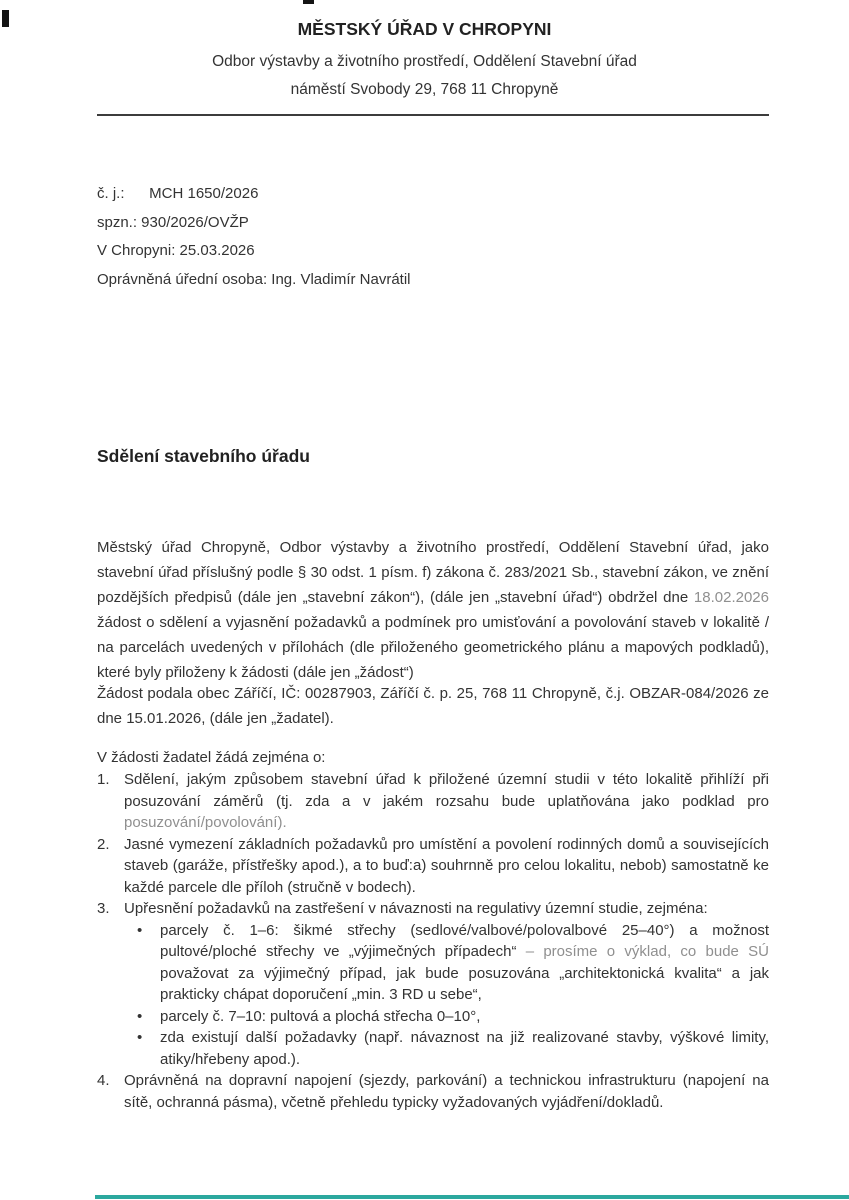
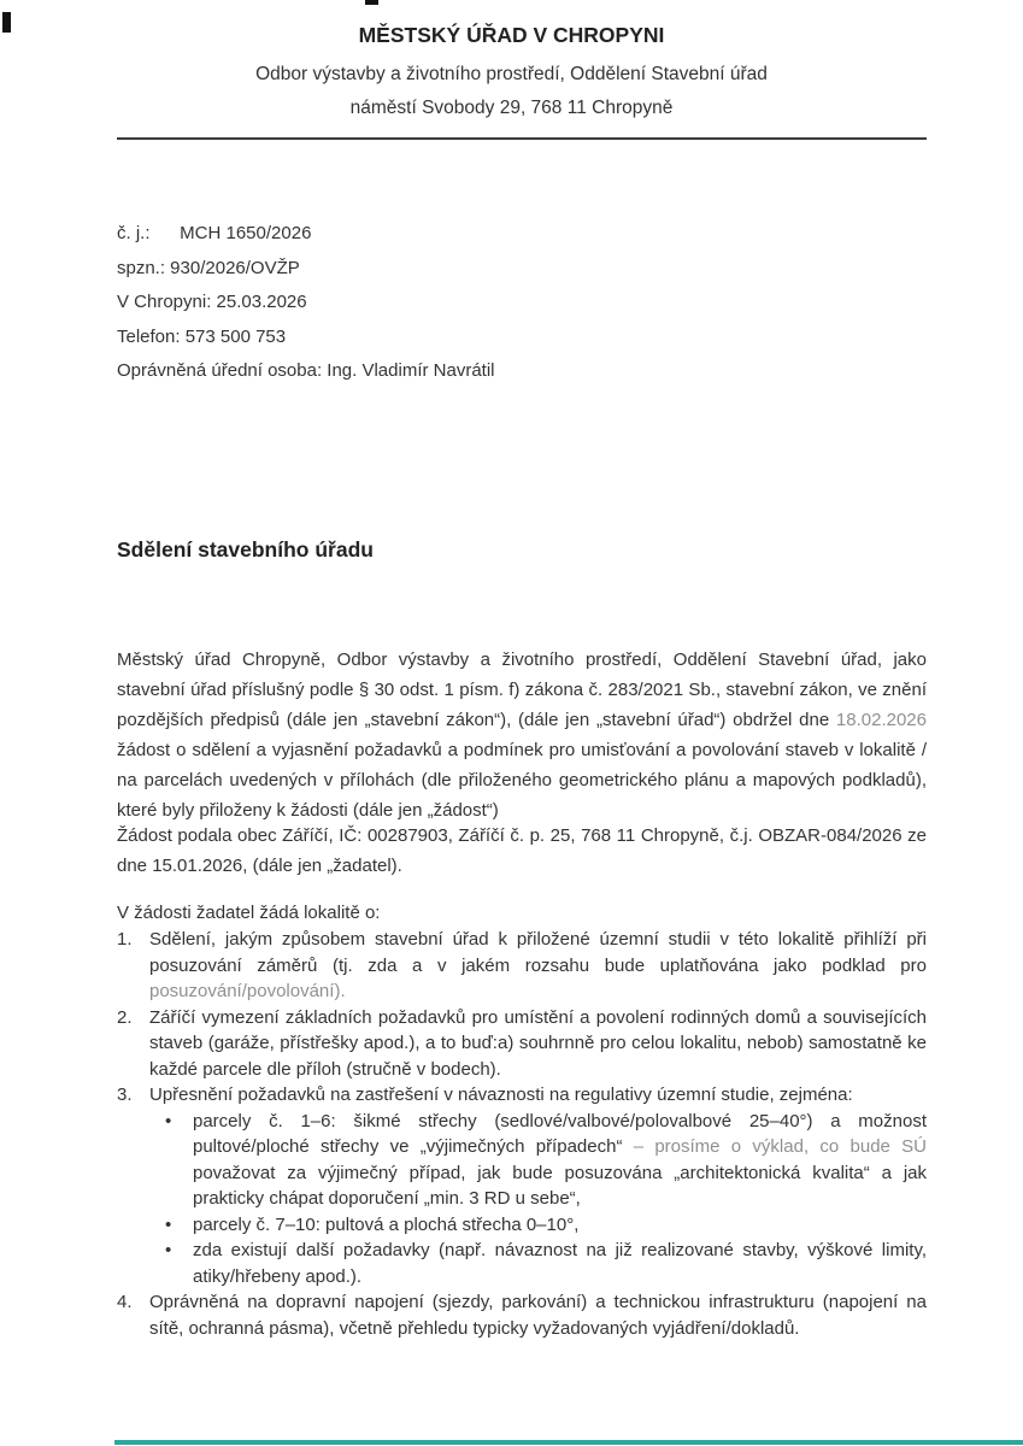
  MĚSTSKÝ ÚŘAD V CHROPYNI
  Odbor výstavby a životního prostředí, Oddělení Stavební úřad
  náměstí Svobody 29, 768 11 Chropyně
  č. j.: MCH 1650/2026
  spzn.: 930/2026/OVŽP
  V Chropyni: 25.03.2026
+ Telefon: 573 500 753
  Oprávněná úřední osoba: Ing. Vladimír Navrátil
  Sdělení stavebního úřadu
  Městský úřad Chropyně, Odbor výstavby a životního prostředí, Oddělení Stavební úřad, jako stavební úřad příslušný podle § 30 odst. 1 písm. f) zákona č. 283/2021 Sb., stavební zákon, ve znění pozdějších předpisů (dále jen „stavební zákon“), (dále jen „stavební úřad“) obdržel dne 18.02.2026 žádost o sdělení a vyjasnění požadavků a podmínek pro umisťování a povolování staveb v lokalitě / na parcelách uvedených v přílohách (dle přiloženého geometrického plánu a mapových podkladů), které byly přiloženy k žádosti (dále jen „žádost“)
  Žádost podala obec Záříčí, IČ: 00287903, Záříčí č. p. 25, 768 11 Chropyně, č.j. OBZAR-084/2026 ze dne 15.01.2026, (dále jen „žadatel).
- V žádosti žadatel žádá zejména o:
+ V žádosti žadatel žádá lokalitě o:
  1.
  Sdělení, jakým způsobem stavební úřad k přiložené územní studii v této lokalitě přihlíží při posuzování záměrů (tj. zda a v jakém rozsahu bude uplatňována jako podklad pro posuzování/povolování).
  2.
- Jasné vymezení základních požadavků pro umístění a povolení rodinných domů a souvisejících staveb (garáže, přístřešky apod.), a to buď:a) souhrnně pro celou lokalitu, nebob) samostatně ke každé parcele dle příloh (stručně v bodech).
+ Záříčí vymezení základních požadavků pro umístění a povolení rodinných domů a souvisejících staveb (garáže, přístřešky apod.), a to buď:a) souhrnně pro celou lokalitu, nebob) samostatně ke každé parcele dle příloh (stručně v bodech).
  3.
  Upřesnění požadavků na zastřešení v návaznosti na regulativy územní studie, zejména:
  •
  parcely č. 1–6: šikmé střechy (sedlové/valbové/polovalbové 25–40°) a možnost pultové/ploché střechy ve „výjimečných případech“ – prosíme o výklad, co bude SÚ považovat za výjimečný případ, jak bude posuzována „architektonická kvalita“ a jak prakticky chápat doporučení „min. 3 RD u sebe“,
  •
  parcely č. 7–10: pultová a plochá střecha 0–10°,
  •
  zda existují další požadavky (např. návaznost na již realizované stavby, výškové limity, atiky/hřebeny apod.).
  4.
  Oprávněná na dopravní napojení (sjezdy, parkování) a technickou infrastrukturu (napojení na sítě, ochranná pásma), včetně přehledu typicky vyžadovaných vyjádření/dokladů.
